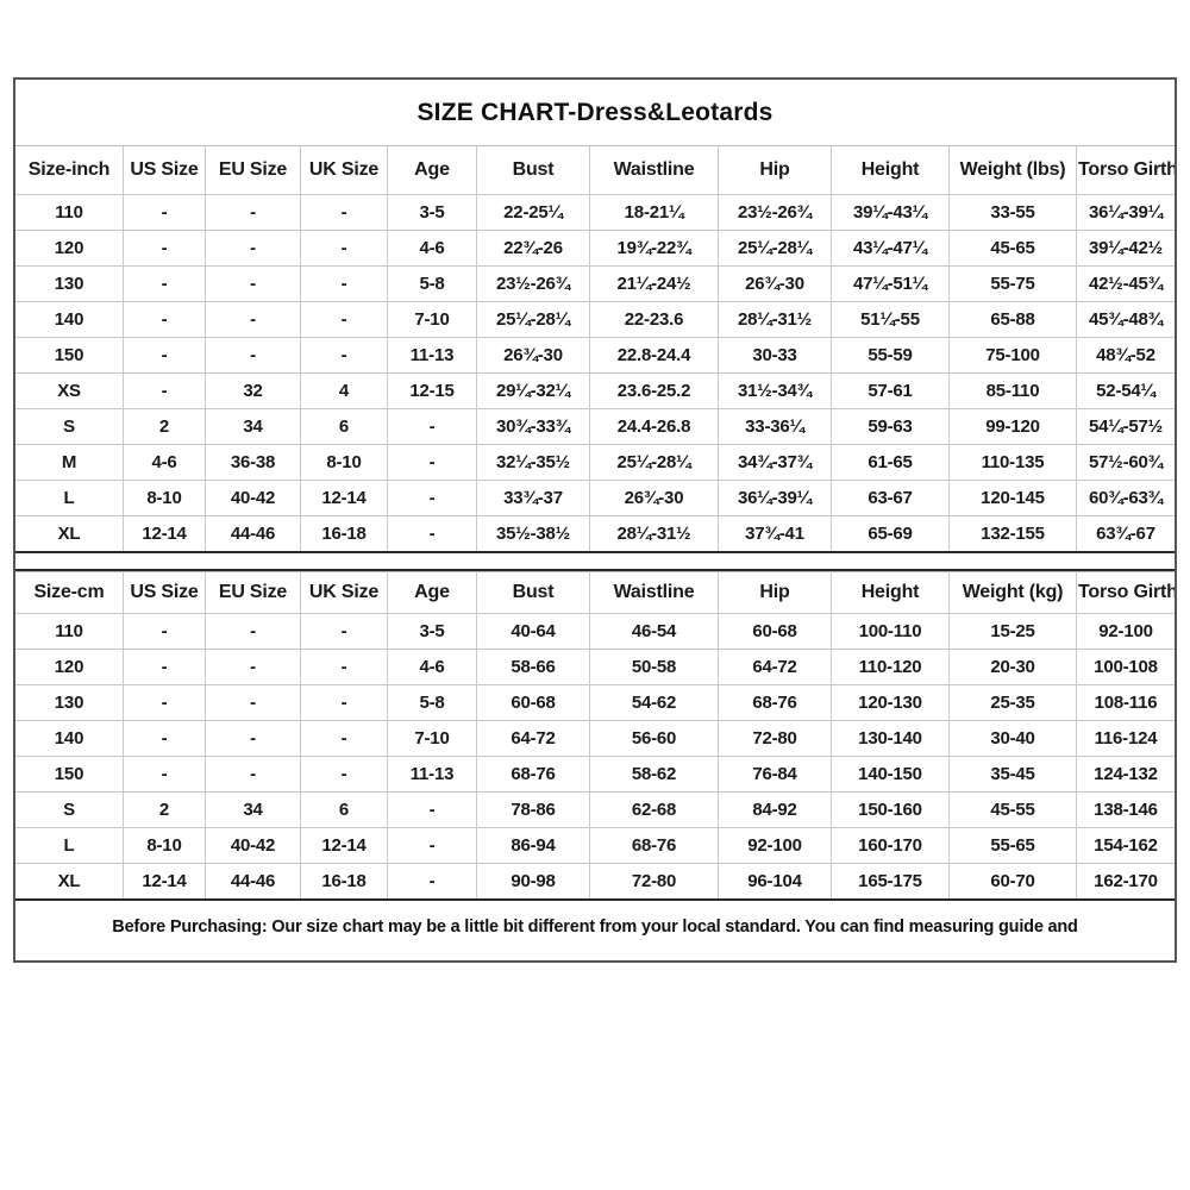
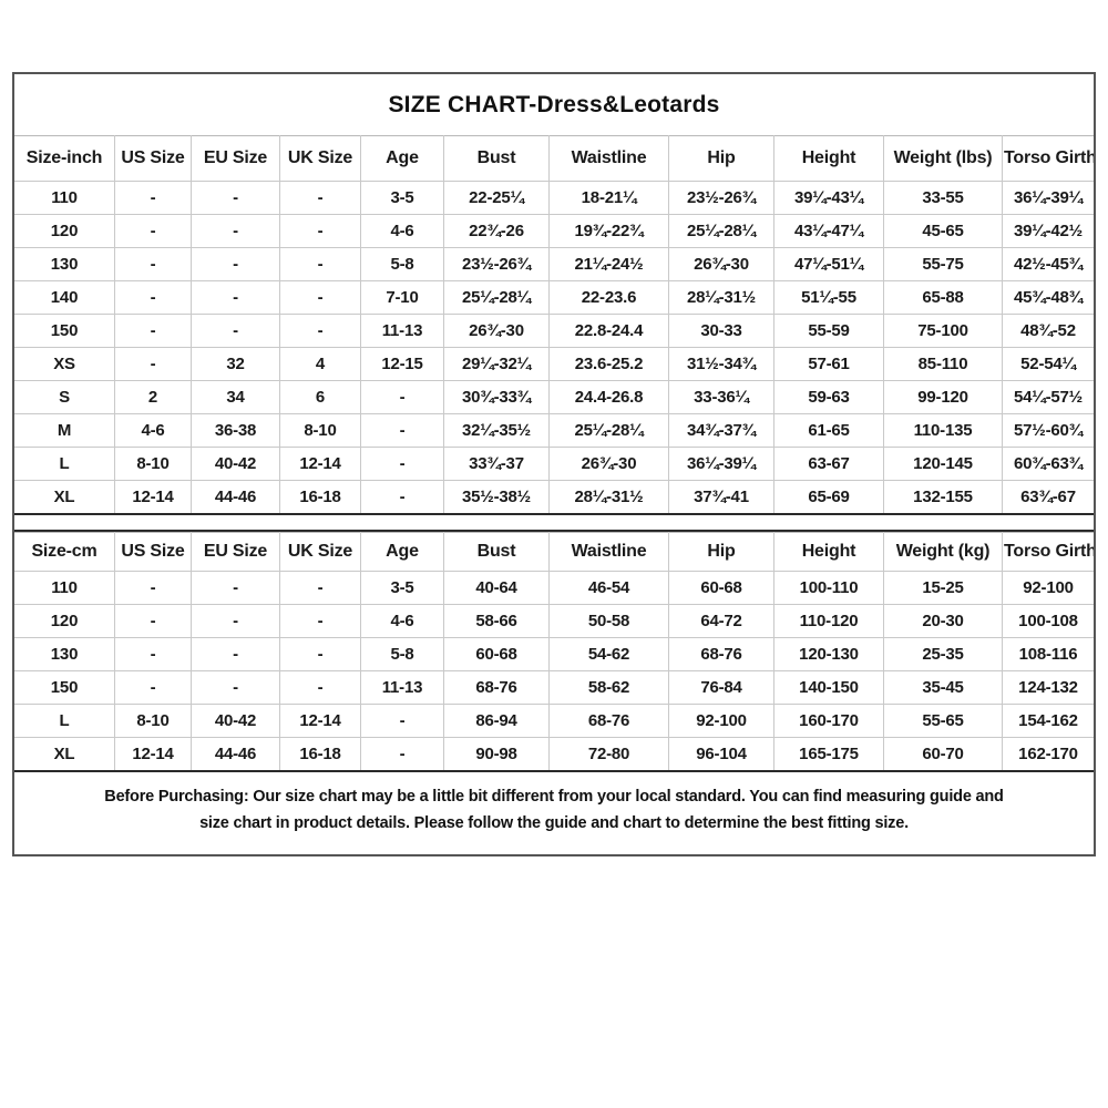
  SIZE CHART-Dress&Leotards
  Size-inch	US Size	EU Size	UK Size	Age	Bust	Waistline	Hip	Height	Weight (lbs)	Torso Girth
  110	-	-	-	3-5	22-25¼	18-21¼	23½-26¾	39¼-43¼	33-55	36¼-39¼
  120	-	-	-	4-6	22¾-26	19¾-22¾	25¼-28¼	43¼-47¼	45-65	39¼-42½
  130	-	-	-	5-8	23½-26¾	21¼-24½	26¾-30	47¼-51¼	55-75	42½-45¾
  140	-	-	-	7-10	25¼-28¼	22-23.6	28¼-31½	51¼-55	65-88	45¾-48¾
  150	-	-	-	11-13	26¾-30	22.8-24.4	30-33	55-59	75-100	48¾-52
  XS	-	32	4	12-15	29¼-32¼	23.6-25.2	31½-34¾	57-61	85-110	52-54¼
  S	2	34	6	-	30¾-33¾	24.4-26.8	33-36¼	59-63	99-120	54¼-57½
  M	4-6	36-38	8-10	-	32¼-35½	25¼-28¼	34¾-37¾	61-65	110-135	57½-60¾
  L	8-10	40-42	12-14	-	33¾-37	26¾-30	36¼-39¼	63-67	120-145	60¾-63¾
  XL	12-14	44-46	16-18	-	35½-38½	28¼-31½	37¾-41	65-69	132-155	63¾-67
  Size-cm	US Size	EU Size	UK Size	Age	Bust	Waistline	Hip	Height	Weight (kg)	Torso Girth
  110	-	-	-	3-5	40-64	46-54	60-68	100-110	15-25	92-100
  120	-	-	-	4-6	58-66	50-58	64-72	110-120	20-30	100-108
  130	-	-	-	5-8	60-68	54-62	68-76	120-130	25-35	108-116
- 140	-	-	-	7-10	64-72	56-60	72-80	130-140	30-40	116-124
  150	-	-	-	11-13	68-76	58-62	76-84	140-150	35-45	124-132
- S	2	34	6	-	78-86	62-68	84-92	150-160	45-55	138-146
  L	8-10	40-42	12-14	-	86-94	68-76	92-100	160-170	55-65	154-162
  XL	12-14	44-46	16-18	-	90-98	72-80	96-104	165-175	60-70	162-170
  Before Purchasing: Our size chart may be a little bit different from your local standard. You can find measuring guide and
+ size chart in product details. Please follow the guide and chart to determine the best fitting size.
